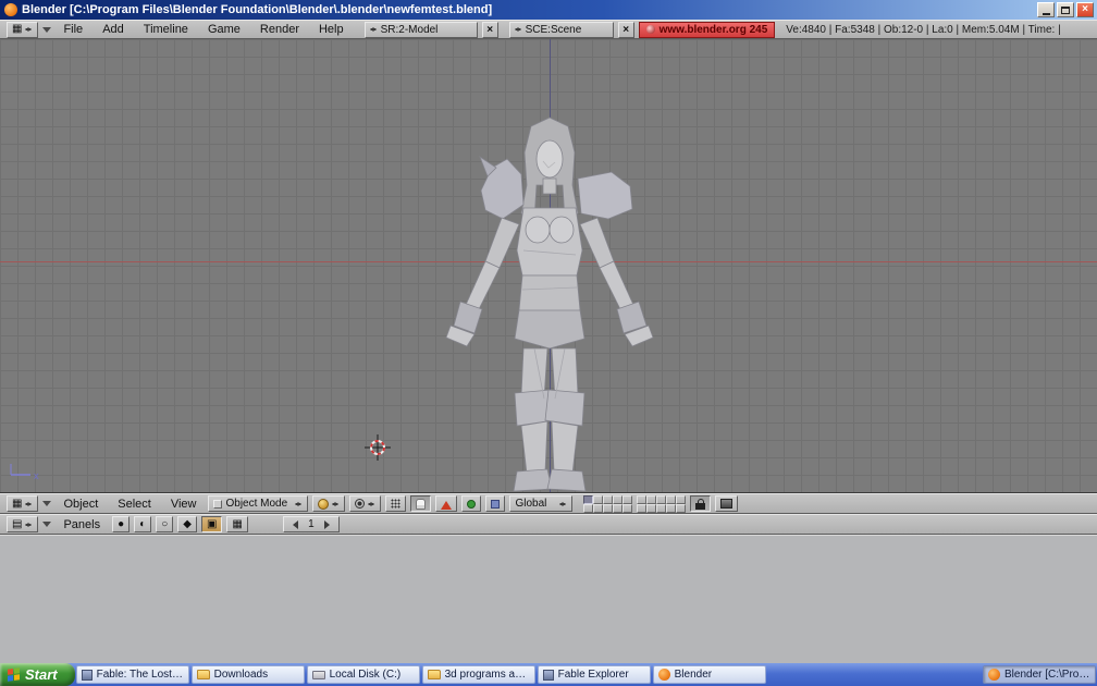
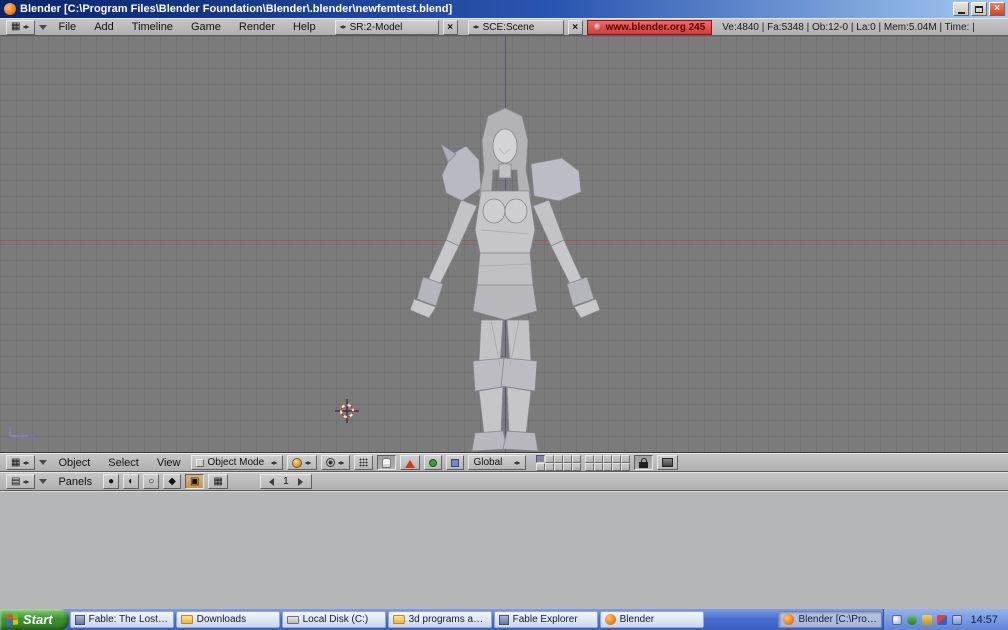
  Blender [C:\Program Files\Blender Foundation\Blender\.blender\newfemtest.blend]
  ×
  ▦
  File
  Add
  Timeline
  Game
  Render
  Help
  SR:2-Model
  ×
  SCE:Scene
  ×
  www.blender.org 245
  Ve:4840 | Fa:5348 | Ob:12-0 | La:0 | Mem:5.04M | Time: |
  x
  ▦
  Object
  Select
  View
  Object Mode
  Global
  ▤
  Panels
  ●
  ◐
  ○
  ◆
  ▣
  ▦
  1
  Start
  Fable: The Lost C
  Downloads
  Local Disk (C:)
  3d programs and
  Fable Explorer
  Blender
  Blender [C:\Progr
+ 14:57
